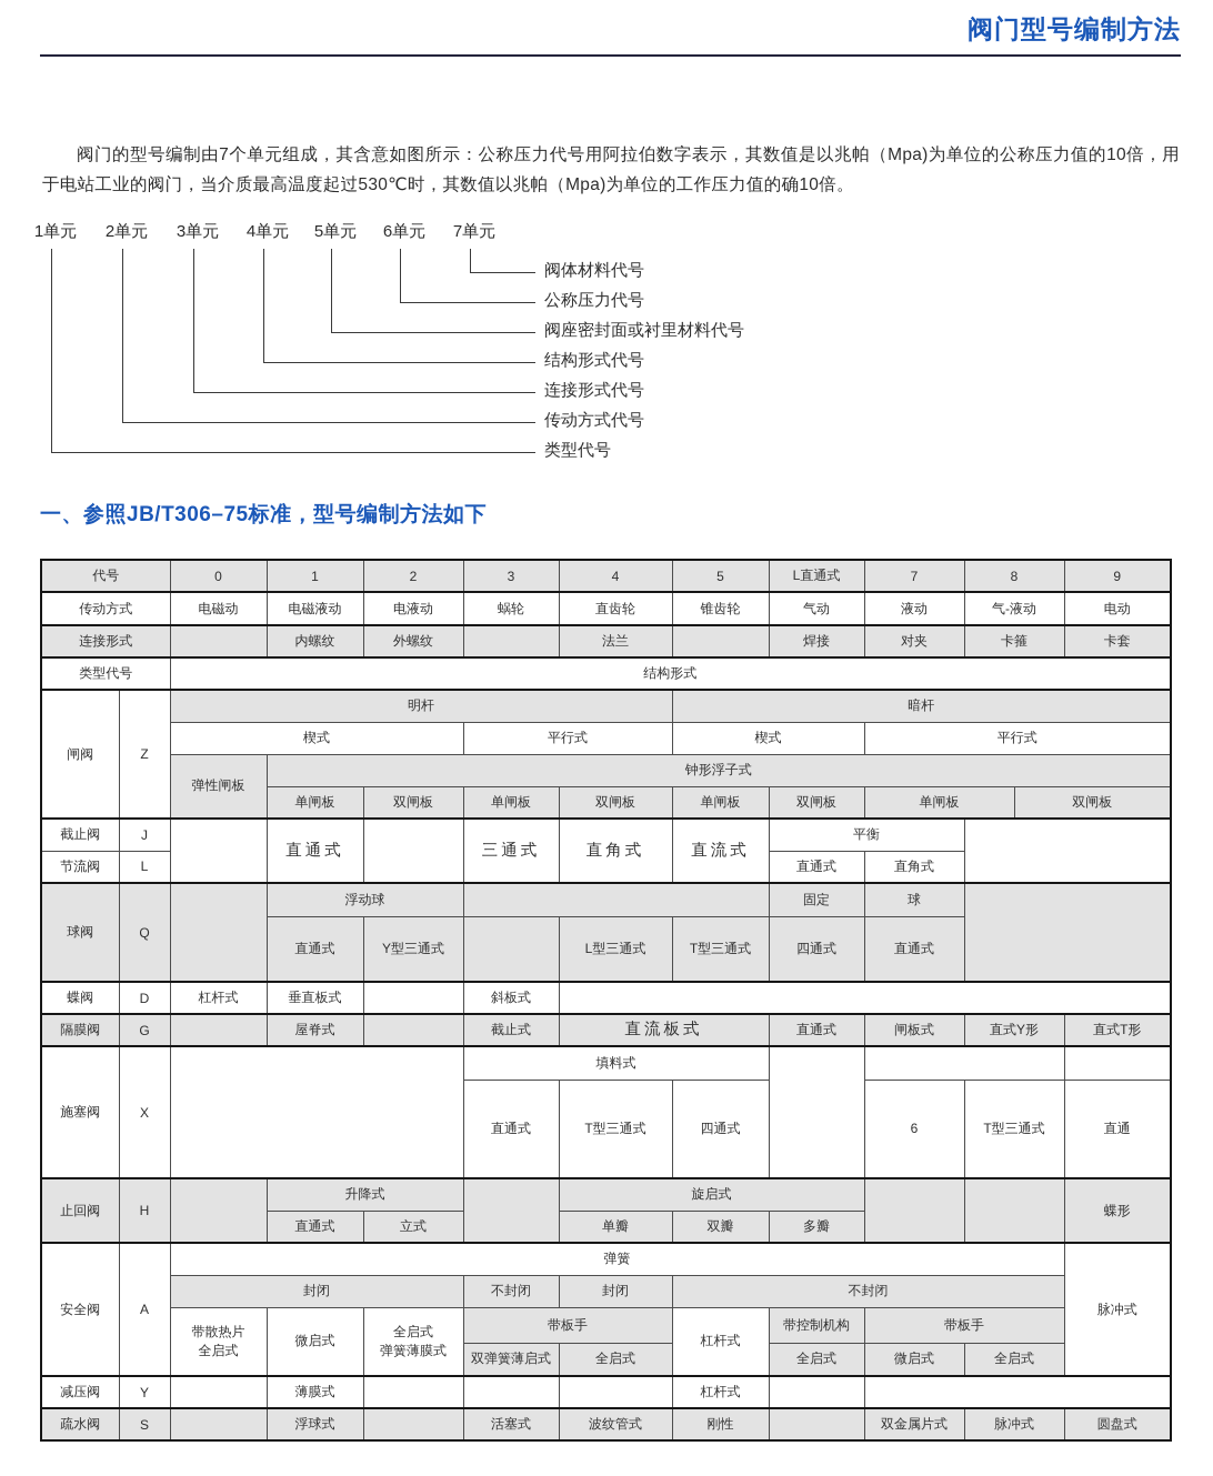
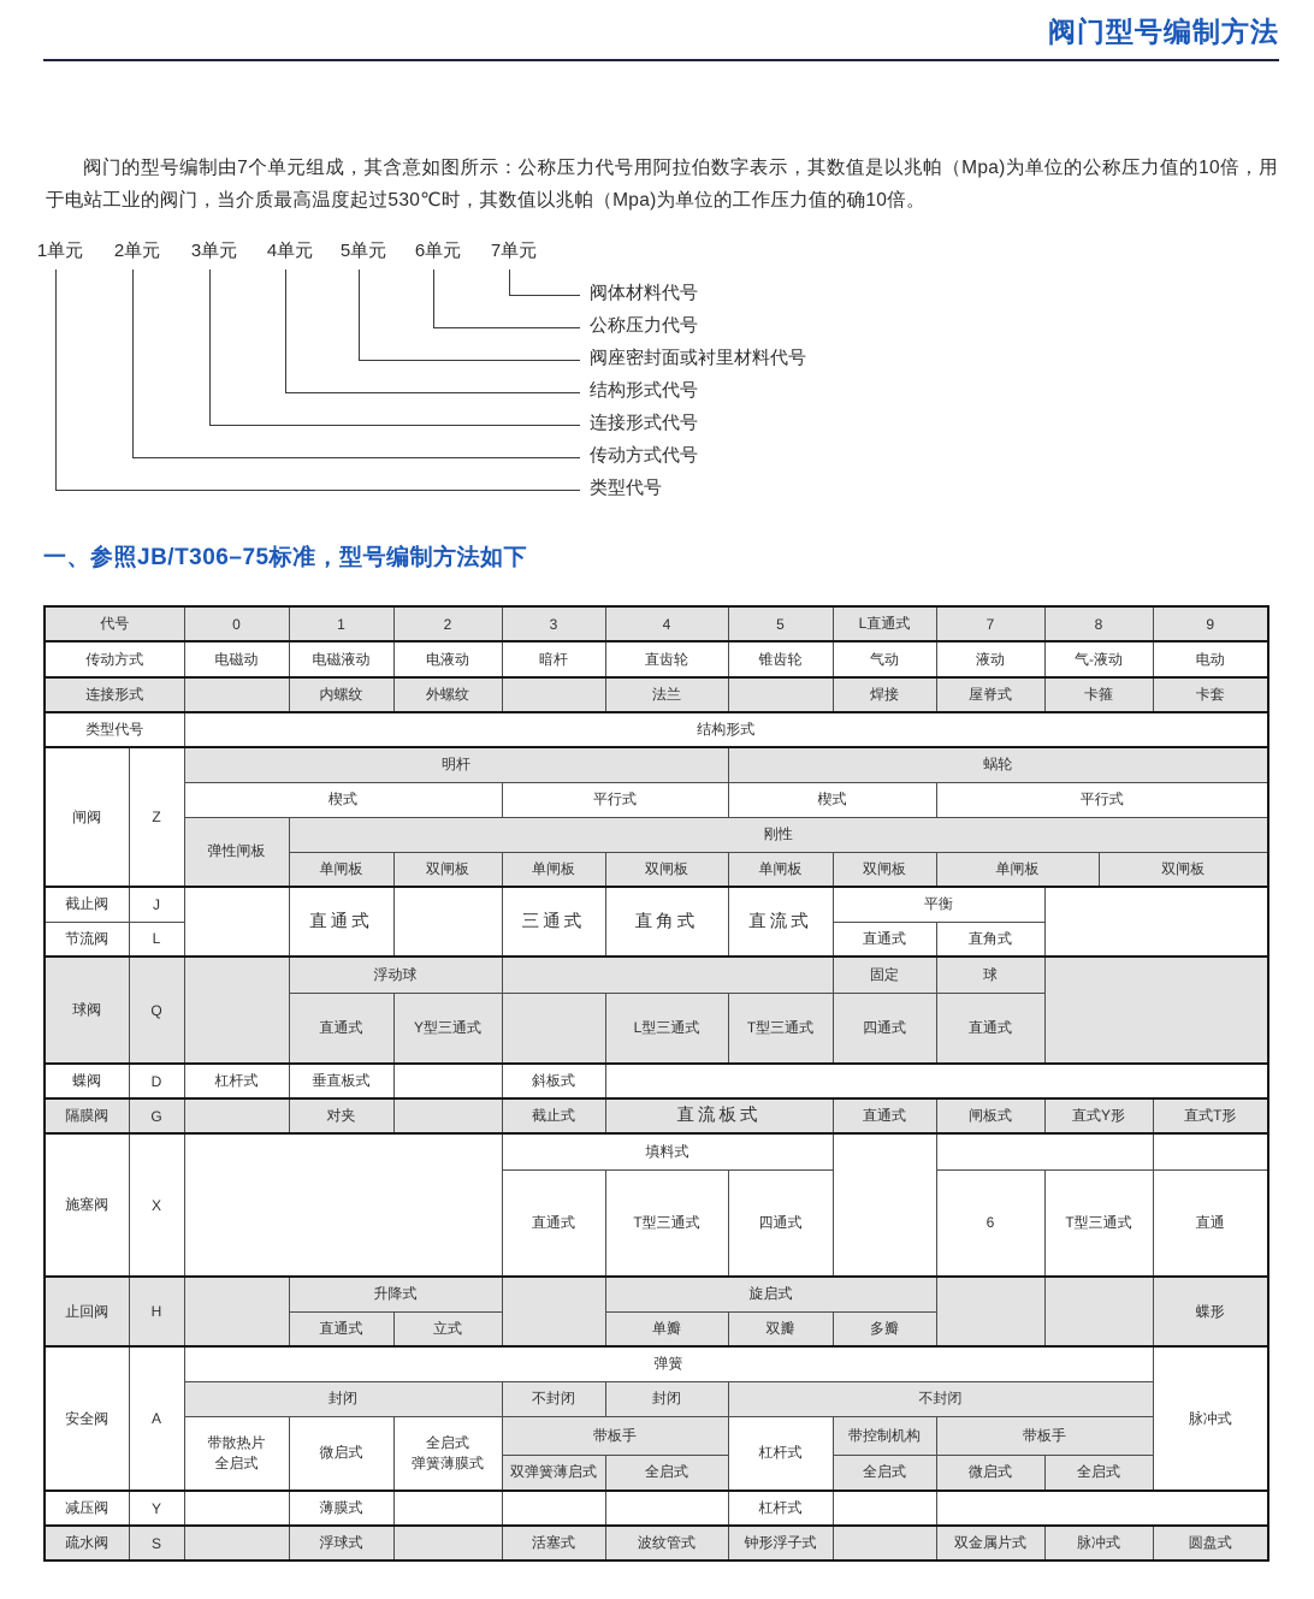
  阀门型号编制方法
  阀门的型号编制由7个单元组成，其含意如图所示：公称压力代号用阿拉伯数字表示，其数值是以兆帕（Mpa)为单位的公称压力值的10倍，用于电站工业的阀门，当介质最高温度起过530℃时，其数值以兆帕（Mpa)为单位的工作压力值的确10倍。
  1单元
  类型代号
  2单元
  传动方式代号
  3单元
  连接形式代号
  4单元
  结构形式代号
  5单元
  阀座密封面或衬里材料代号
  6单元
  公称压力代号
  7单元
  阀体材料代号
  一、参照JB/T306–75标准，型号编制方法如下
  代号	0	1	2	3	4	5	L直通式	7	8	9
- 传动方式	电磁动	电磁液动	电液动	蜗轮	直齿轮	锥齿轮	气动	液动	气-液动	电动
+ 传动方式	电磁动	电磁液动	电液动	暗杆	直齿轮	锥齿轮	气动	液动	气-液动	电动
- 连接形式		内螺纹	外螺纹		法兰		焊接	对夹	卡箍	卡套
+ 连接形式		内螺纹	外螺纹		法兰		焊接	屋脊式	卡箍	卡套
  类型代号	结构形式
- 闸阀	Z	明杆	暗杆
+ 闸阀	Z	明杆	蜗轮
  楔式	平行式	楔式	平行式
- 弹性闸板	钟形浮子式
+ 弹性闸板	刚性
  单闸板	双闸板	单闸板	双闸板	单闸板	双闸板	单闸板	双闸板
  截止阀	J		直通式		三通式	直角式	直流式	平衡
  节流阀	L	直通式	直角式
  球阀	Q		浮动球		固定	球
  直通式	Y型三通式		L型三通式	T型三通式	四通式	直通式
  蝶阀	D	杠杆式	垂直板式		斜板式
- 隔膜阀	G		屋脊式		截止式	直流板式	直通式	闸板式	直式Y形	直式T形
+ 隔膜阀	G		对夹		截止式	直流板式	直通式	闸板式	直式Y形	直式T形
  施塞阀	X		填料式
  直通式	T型三通式	四通式	6	T型三通式	直通
  止回阀	H		升降式		旋启式			蝶形
  直通式	立式	单瓣	双瓣	多瓣
  安全阀	A	弹簧	脉冲式
  封闭	不封闭	封闭	不封闭
  带散热片 全启式	微启式	全启式 弹簧薄膜式	带板手	杠杆式	带控制机构	带板手
  双弹簧薄启式	全启式	全启式	微启式	全启式
  减压阀	Y		薄膜式				杠杆式
- 疏水阀	S		浮球式		活塞式	波纹管式	刚性		双金属片式	脉冲式	圆盘式
+ 疏水阀	S		浮球式		活塞式	波纹管式	钟形浮子式		双金属片式	脉冲式	圆盘式
